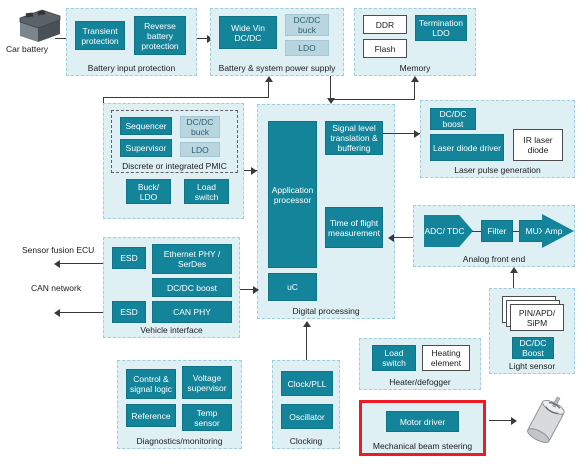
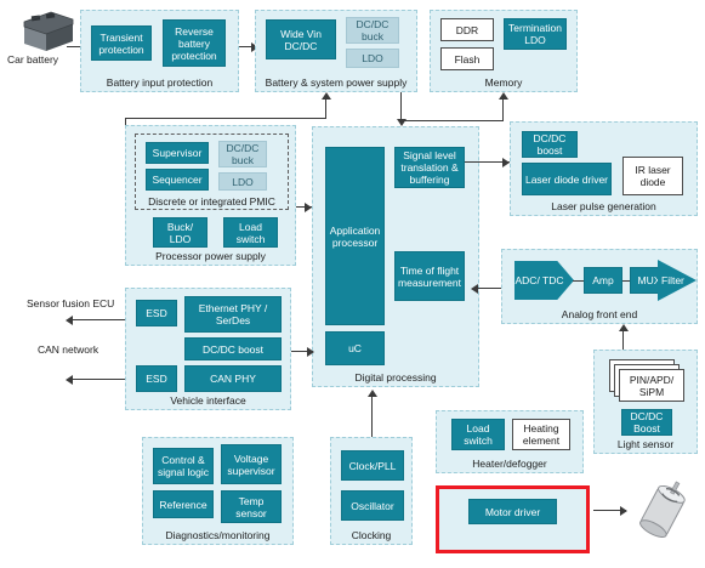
  Car battery
  Transient protection
  Reverse battery protection
  Battery input protection
  Wide Vin DC/DC
  DC/DC buck
  LDO
  Battery & system power supply
  DDR
  Flash
  Termination LDO
  Memory
- Sequencer
+ Supervisor
  DC/DC buck
- Supervisor
+ Sequencer
  LDO
  Discrete or integrated PMIC
  Buck/ LDO
  Load switch
+ Processor power supply
  Application processor
  Signal level translation & buffering
  Time of flight measurement
  uC
  Digital processing
  DC/DC boost
  Laser diode driver
  IR laser diode
  Laser pulse generation
  ADC/ TDC
- Filter
+ Amp
  MUX
- Amp
+ Filter
  Analog front end
  ESD
  Ethernet PHY / SerDes
  DC/DC boost
  ESD
  CAN PHY
  Vehicle interface
  Sensor fusion ECU
  CAN network
  PIN/APD/ SiPM
  DC/DC Boost
  Light sensor
  Control & signal logic
  Voltage supervisor
  Reference
  Temp sensor
  Diagnostics/monitoring
  Clock/PLL
  Oscillator
  Clocking
  Load switch
  Heating element
  Heater/defogger
  Motor driver
- Mechanical beam steering
